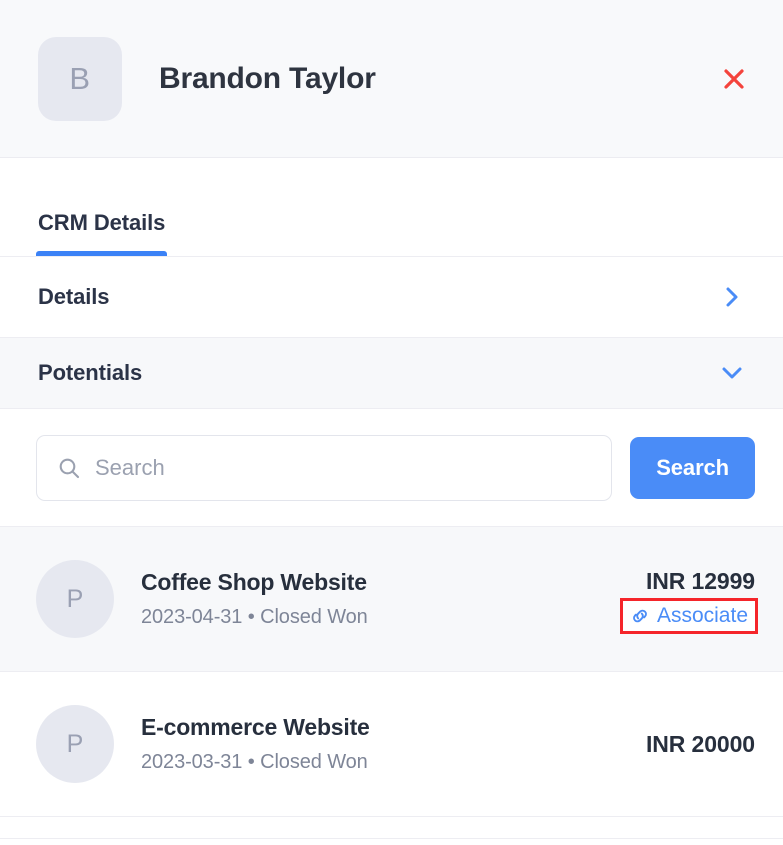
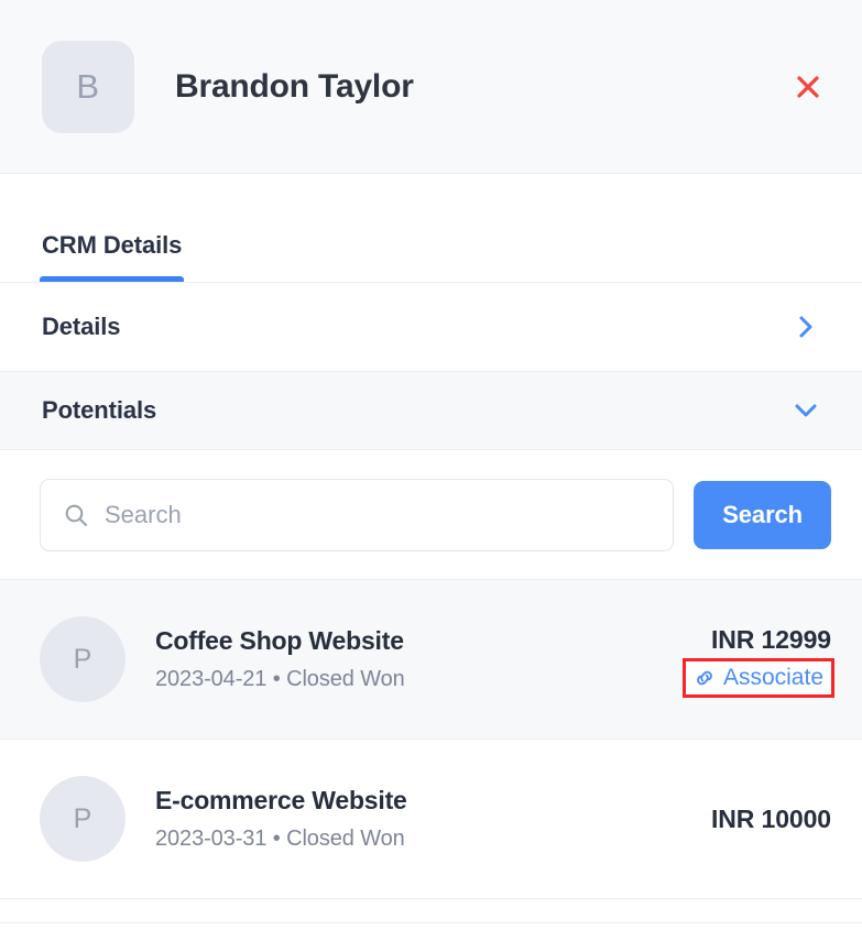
  B
  Brandon Taylor
  CRM Details
  Details
  Potentials
  Search
  Search
  P
  Coffee Shop Website
- 2023-04-31 • Closed Won
+ 2023-04-21 • Closed Won
  INR 12999
  Associate
  P
  E-commerce Website
  2023-03-31 • Closed Won
- INR 20000
+ INR 10000
